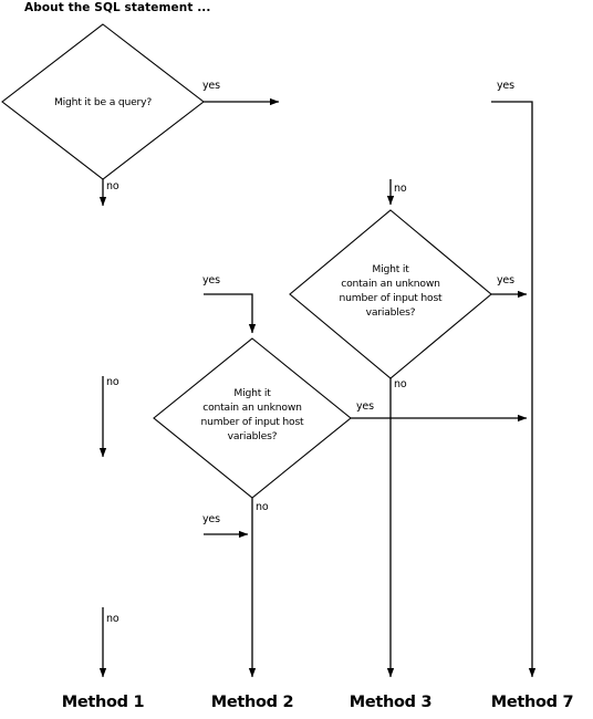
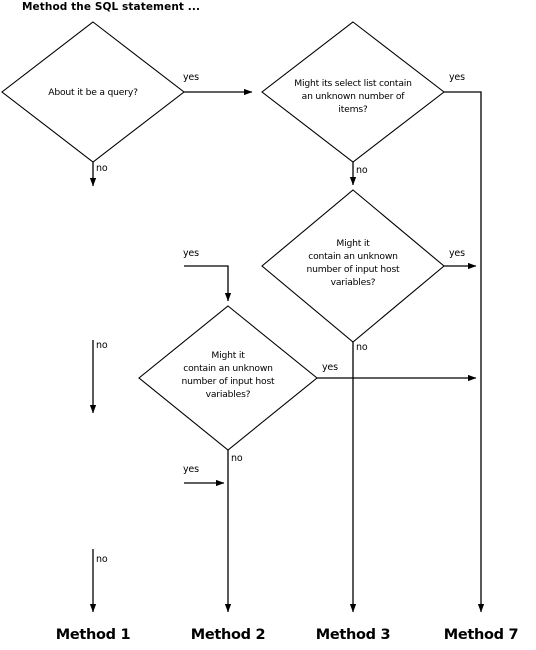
- About the SQL statement ...
+ Method the SQL statement ...
- Might it be a query?
+ About it be a query?
+ Might its select list contain
+ an unknown number of
+ items?
  Might it
  contain an unknown
  number of input host
  variables?
  Might it
  contain an unknown
  number of input host
  variables?
  yes
  no
  yes
  no
  yes
  no
  yes
  no
  yes
  no
  yes
  no
  Method 1
  Method 2
  Method 3
  Method 7
